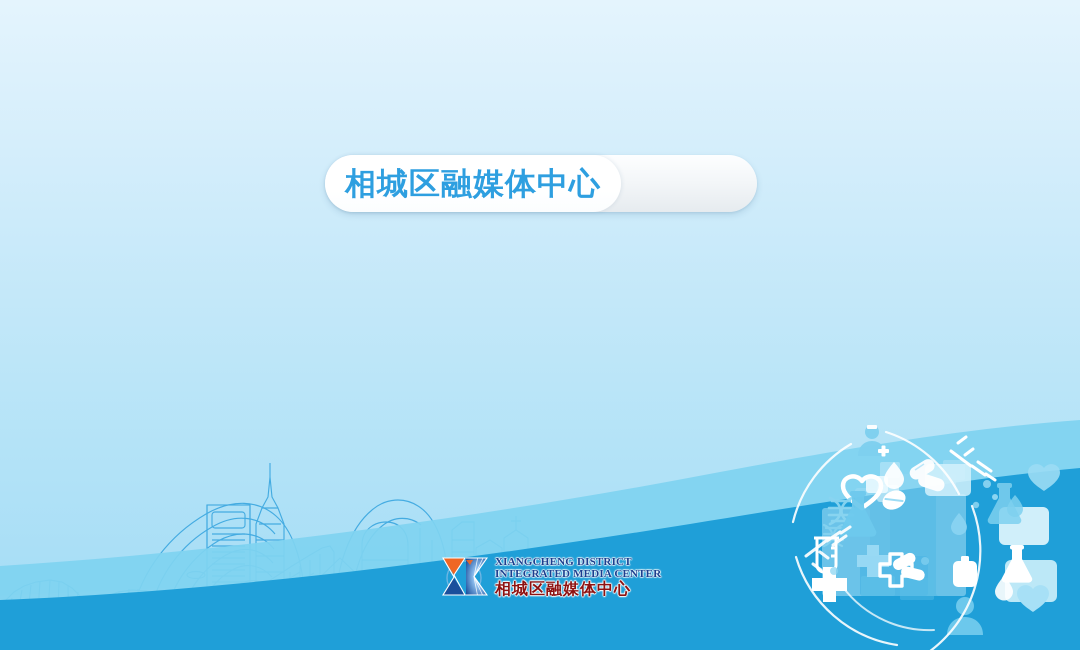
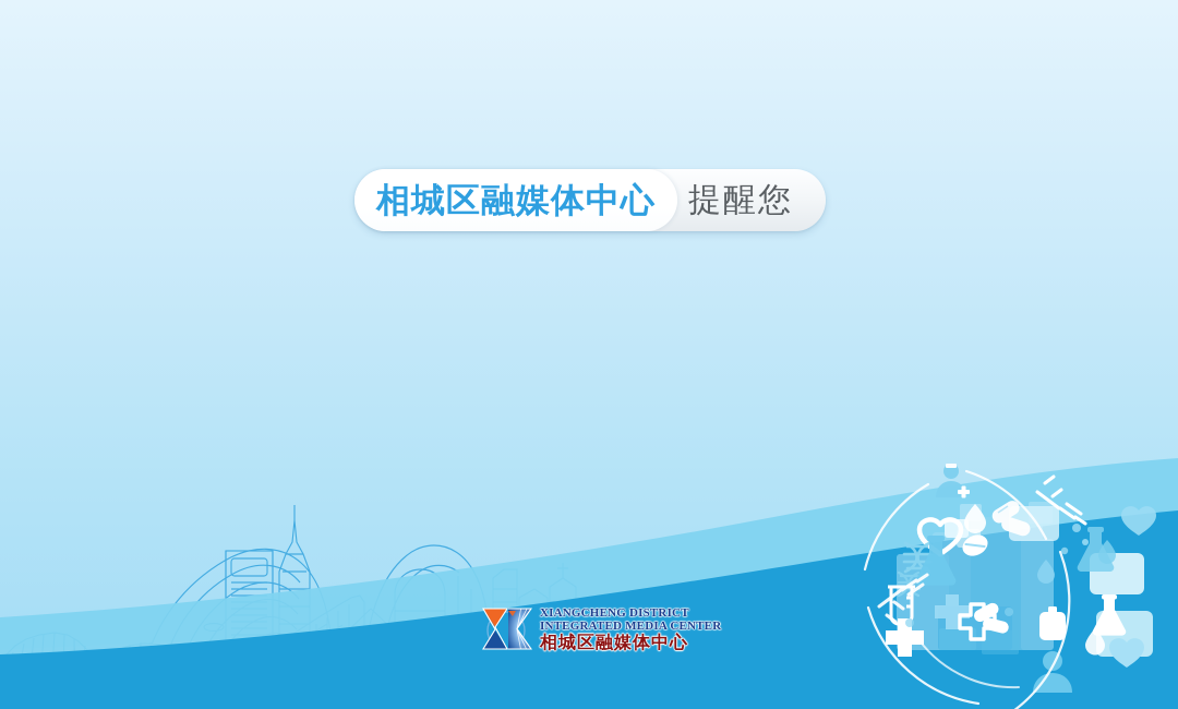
  相城区融媒体中心
+ 提醒您
  XIANGCHENG DISTRICT
  INTEGRATED MEDIA CENTER
  相城区融媒体中心
